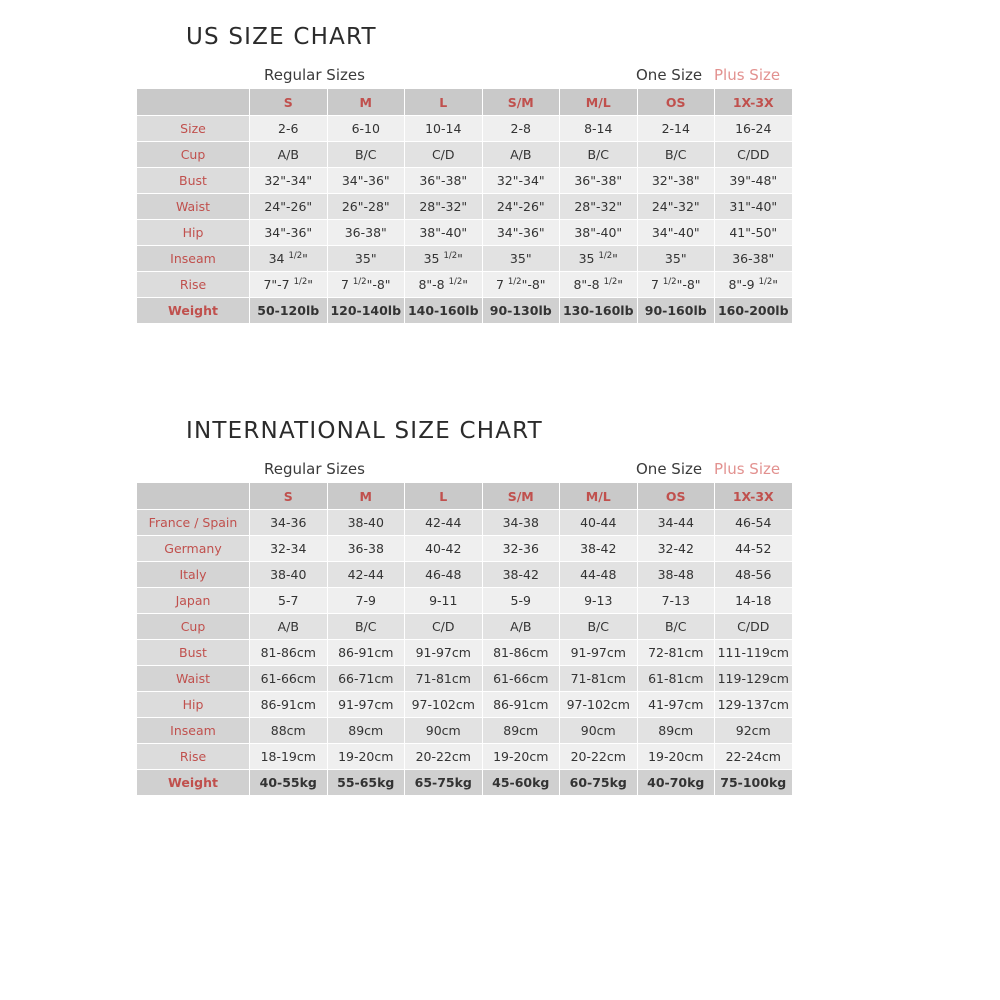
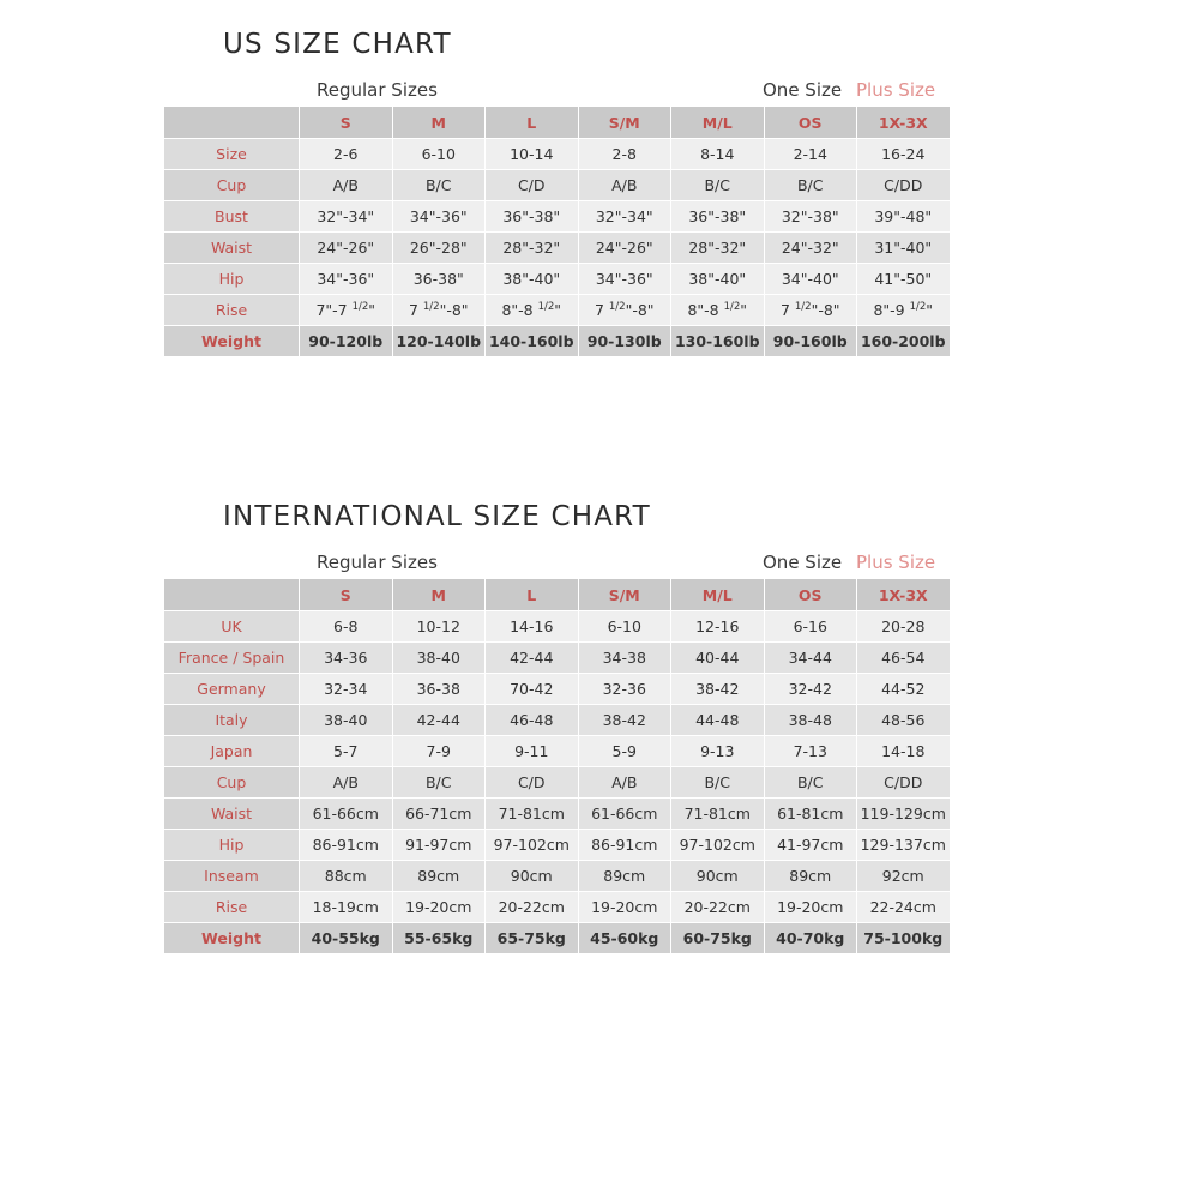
  US SIZE CHART
  Regular Sizes
  One Size
  Plus Size
  	S	M	L	S/M	M/L	OS	1X-3X
  Size	2-6	6-10	10-14	2-8	8-14	2-14	16-24
  Cup	A/B	B/C	C/D	A/B	B/C	B/C	C/DD
  Bust	32"-34"	34"-36"	36"-38"	32"-34"	36"-38"	32"-38"	39"-48"
  Waist	24"-26"	26"-28"	28"-32"	24"-26"	28"-32"	24"-32"	31"-40"
  Hip	34"-36"	36-38"	38"-40"	34"-36"	38"-40"	34"-40"	41"-50"
- Inseam	34 1/2"	35"	35 1/2"	35"	35 1/2"	35"	36-38"
  Rise	7"-7 1/2"	7 1/2"-8"	8"-8 1/2"	7 1/2"-8"	8"-8 1/2"	7 1/2"-8"	8"-9 1/2"
- Weight	50-120lb	120-140lb	140-160lb	90-130lb	130-160lb	90-160lb	160-200lb
+ Weight	90-120lb	120-140lb	140-160lb	90-130lb	130-160lb	90-160lb	160-200lb
  INTERNATIONAL SIZE CHART
  Regular Sizes
  One Size
  Plus Size
  	S	M	L	S/M	M/L	OS	1X-3X
+ UK	6-8	10-12	14-16	6-10	12-16	6-16	20-28
  France / Spain	34-36	38-40	42-44	34-38	40-44	34-44	46-54
- Germany	32-34	36-38	40-42	32-36	38-42	32-42	44-52
+ Germany	32-34	36-38	70-42	32-36	38-42	32-42	44-52
  Italy	38-40	42-44	46-48	38-42	44-48	38-48	48-56
  Japan	5-7	7-9	9-11	5-9	9-13	7-13	14-18
  Cup	A/B	B/C	C/D	A/B	B/C	B/C	C/DD
- Bust	81-86cm	86-91cm	91-97cm	81-86cm	91-97cm	72-81cm	111-119cm
  Waist	61-66cm	66-71cm	71-81cm	61-66cm	71-81cm	61-81cm	119-129cm
  Hip	86-91cm	91-97cm	97-102cm	86-91cm	97-102cm	41-97cm	129-137cm
  Inseam	88cm	89cm	90cm	89cm	90cm	89cm	92cm
  Rise	18-19cm	19-20cm	20-22cm	19-20cm	20-22cm	19-20cm	22-24cm
  Weight	40-55kg	55-65kg	65-75kg	45-60kg	60-75kg	40-70kg	75-100kg
